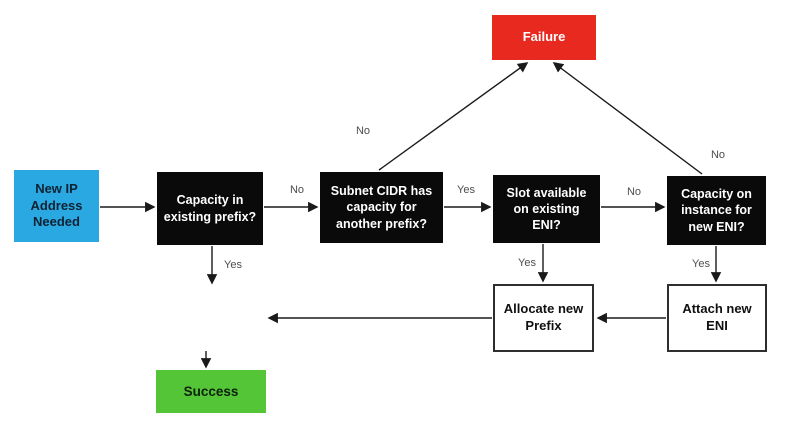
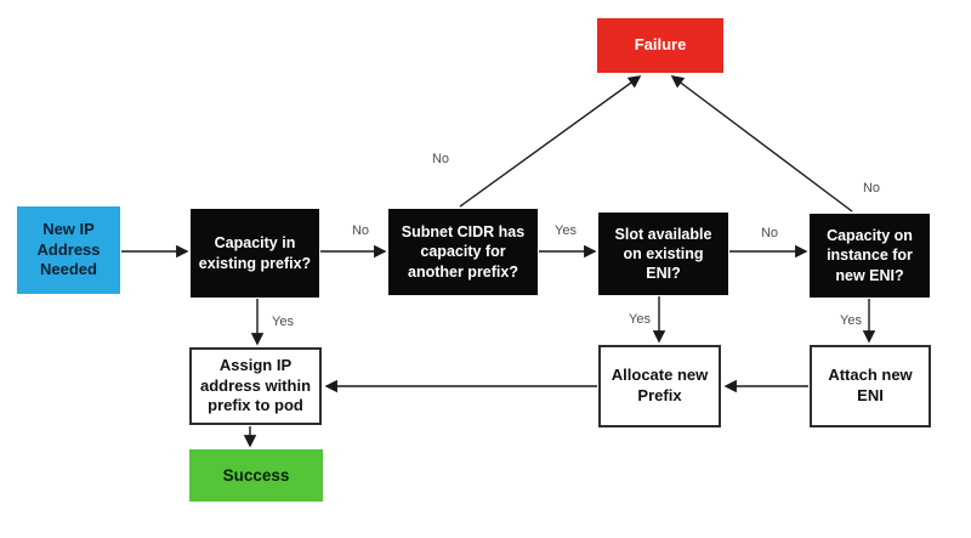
  New IP
  Address
  Needed
  Capacity in
  existing prefix?
  Subnet CIDR has
  capacity for
  another prefix?
  Slot available
  on existing
  ENI?
  Capacity on
  instance for
  new ENI?
  Failure
+ Assign IP
+ address within
+ prefix to pod
  Allocate new
  Prefix
  Attach new
  ENI
  Success
  No
  Yes
  No
  Yes
  Yes
  Yes
  No
  No
